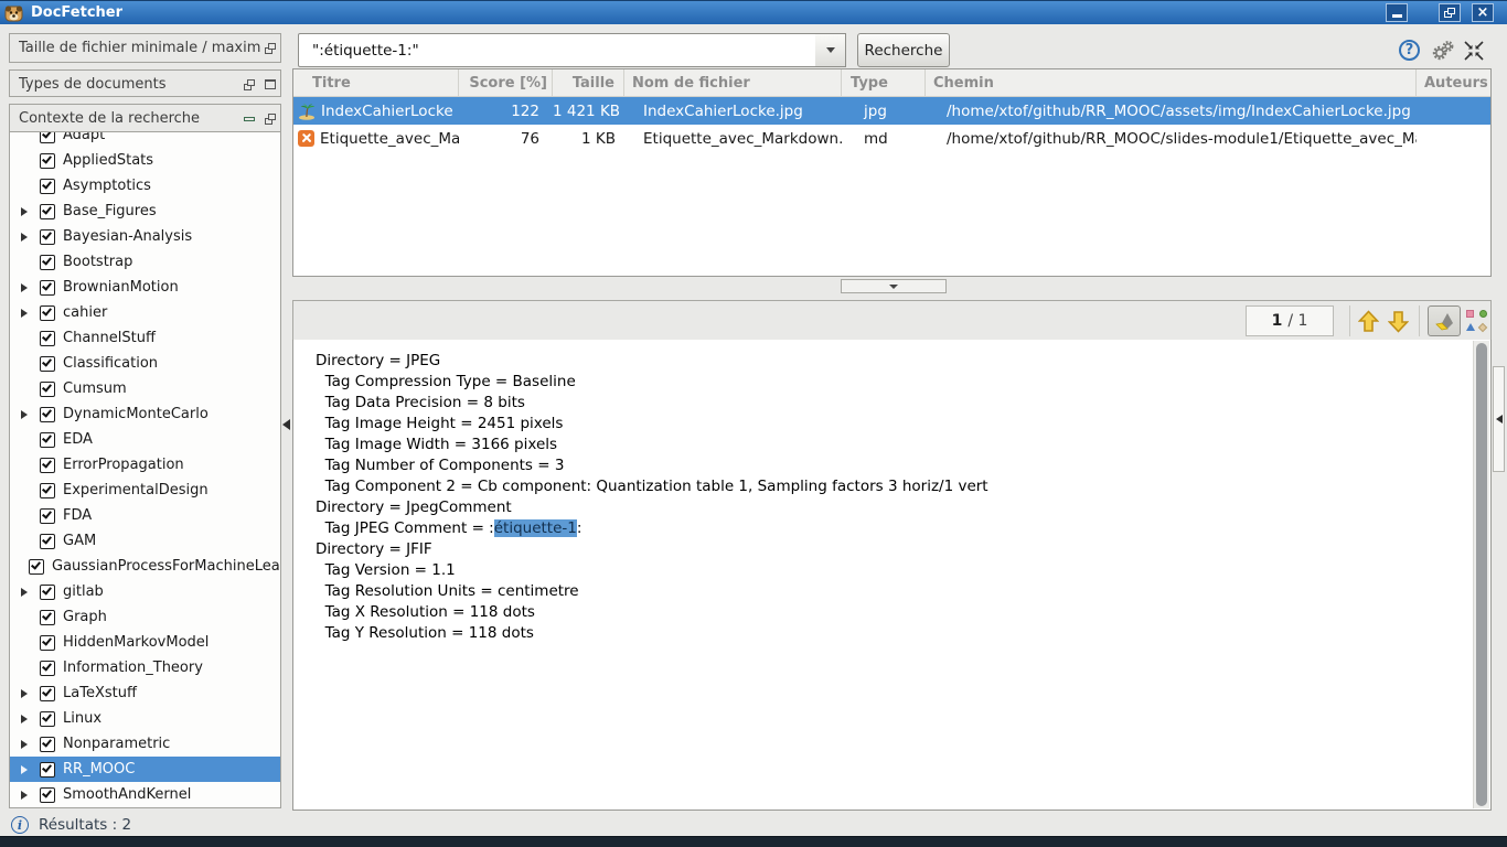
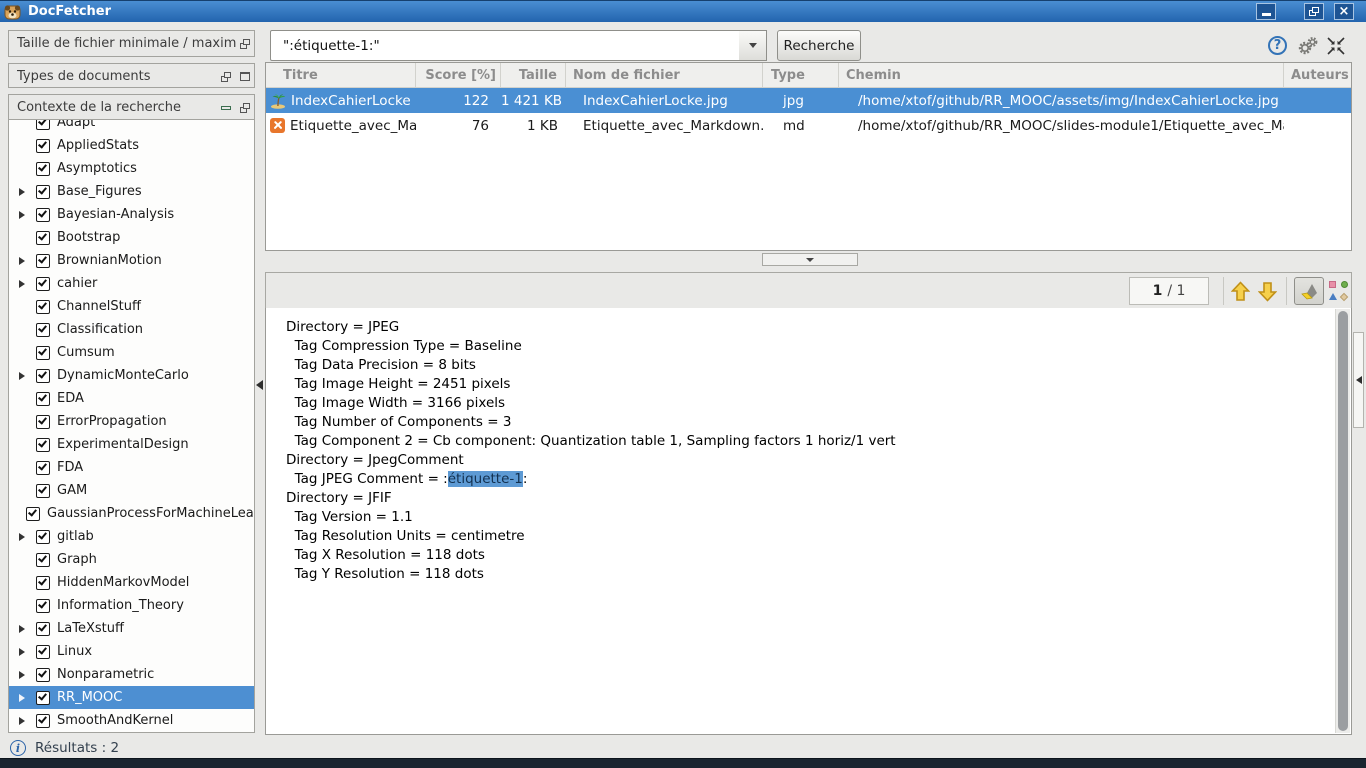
  DocFetcher
  ×
  Taille de fichier minimale / maxim
  Types de documents
  Contexte de la recherche
  Adapt
  AppliedStats
  Asymptotics
  Base_Figures
  Bayesian-Analysis
  Bootstrap
  BrownianMotion
  cahier
  ChannelStuff
  Classification
  Cumsum
  DynamicMonteCarlo
  EDA
  ErrorPropagation
  ExperimentalDesign
  FDA
  GAM
  GaussianProcessForMachineLea
  gitlab
  Graph
  HiddenMarkovModel
  Information_Theory
  LaTeXstuff
  Linux
  Nonparametric
  RR_MOOC
  SmoothAndKernel
  i
  Résultats : 2
  ":étiquette-1:"
  Recherche
  ?
  Titre
  Score [%]
  Taille
  Nom de fichier
  Type
  Chemin
  Auteurs
  IndexCahierLocke
  122
  1 421 KB
  IndexCahierLocke.jpg
  jpg
  /home/xtof/github/RR_MOOC/assets/img/IndexCahierLocke.jpg
  Etiquette_avec_Ma
  76
  1 KB
  Etiquette_avec_Markdown.
  md
  /home/xtof/github/RR_MOOC/slides-module1/Etiquette_avec_M
  1
  / 1
  Directory = JPEG
  Tag Compression Type = Baseline
  Tag Data Precision = 8 bits
  Tag Image Height = 2451 pixels
  Tag Image Width = 3166 pixels
  Tag Number of Components = 3
- Tag Component 2 = Cb component: Quantization table 1, Sampling factors 3 horiz/1 vert
+ Tag Component 2 = Cb component: Quantization table 1, Sampling factors 1 horiz/1 vert
  Directory = JpegComment
  Tag JPEG Comment = :étiquette-1:
  Directory = JFIF
  Tag Version = 1.1
  Tag Resolution Units = centimetre
  Tag X Resolution = 118 dots
  Tag Y Resolution = 118 dots
